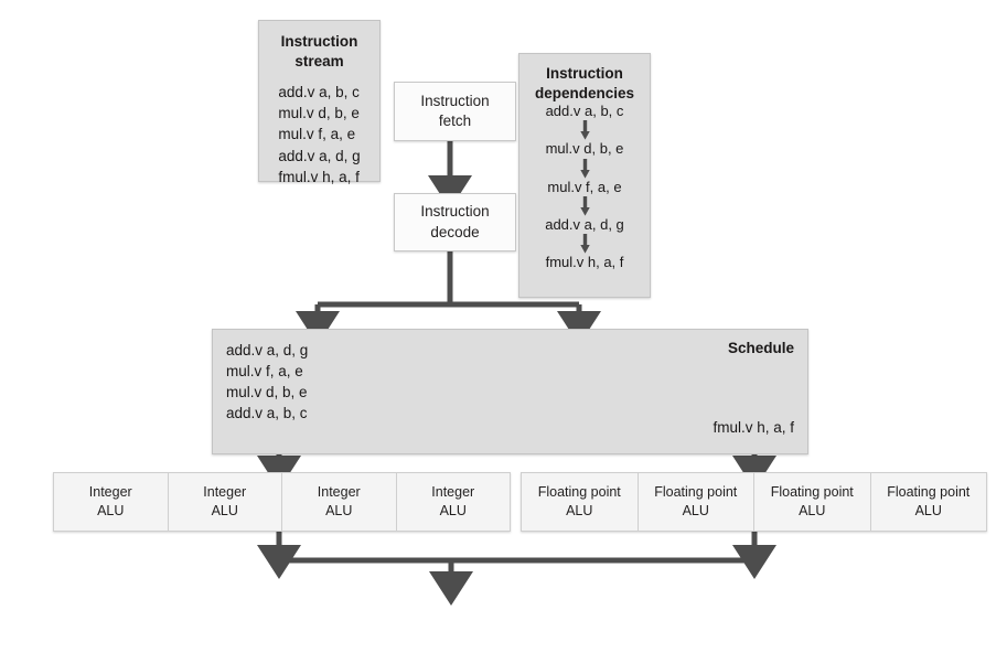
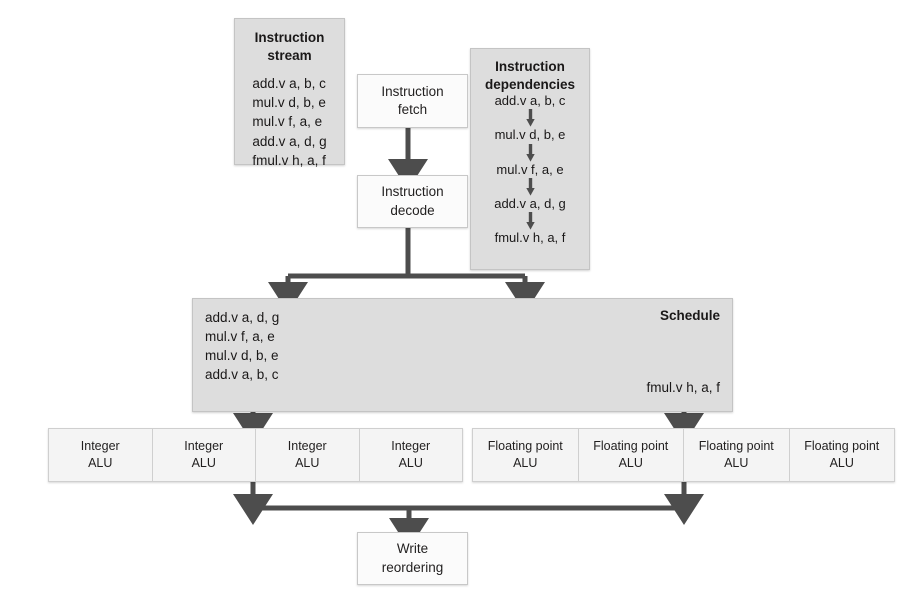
  Instruction
  stream
  add.v a, b, c
  mul.v d, b, e
  mul.v f, a, e
  add.v a, d, g
  fmul.v h, a, f
  Instruction
  fetch
  Instruction
  decode
  Instruction
  dependencies
  add.v a, b, c
  mul.v d, b, e
  mul.v f, a, e
  add.v a, d, g
  fmul.v h, a, f
  add.v a, d, g
  mul.v f, a, e
  mul.v d, b, e
  add.v a, b, c
  Schedule
  fmul.v h, a, f
  Integer
  ALU
  Integer
  ALU
  Integer
  ALU
  Integer
  ALU
  Floating point
  ALU
  Floating point
  ALU
  Floating point
  ALU
  Floating point
  ALU
+ Write
+ reordering
